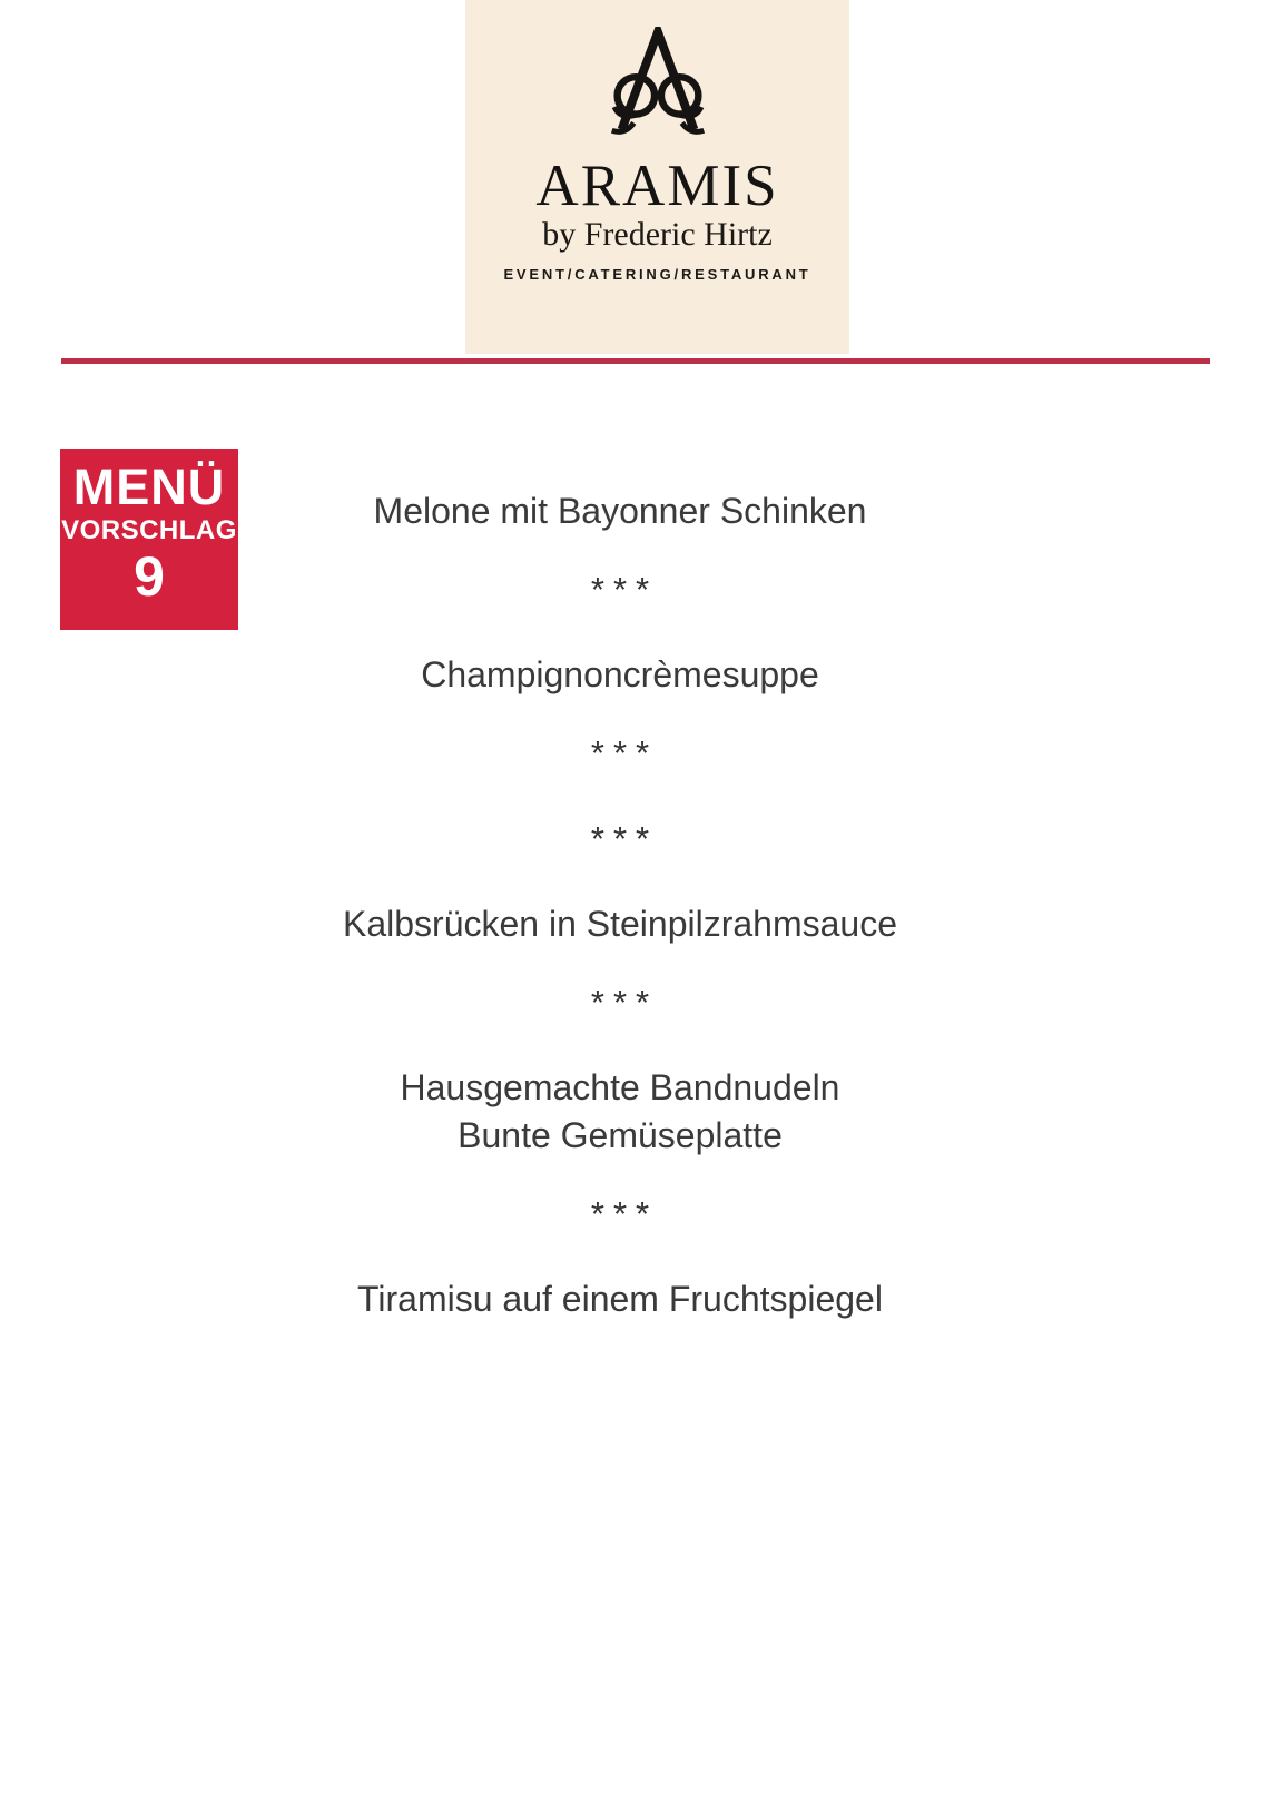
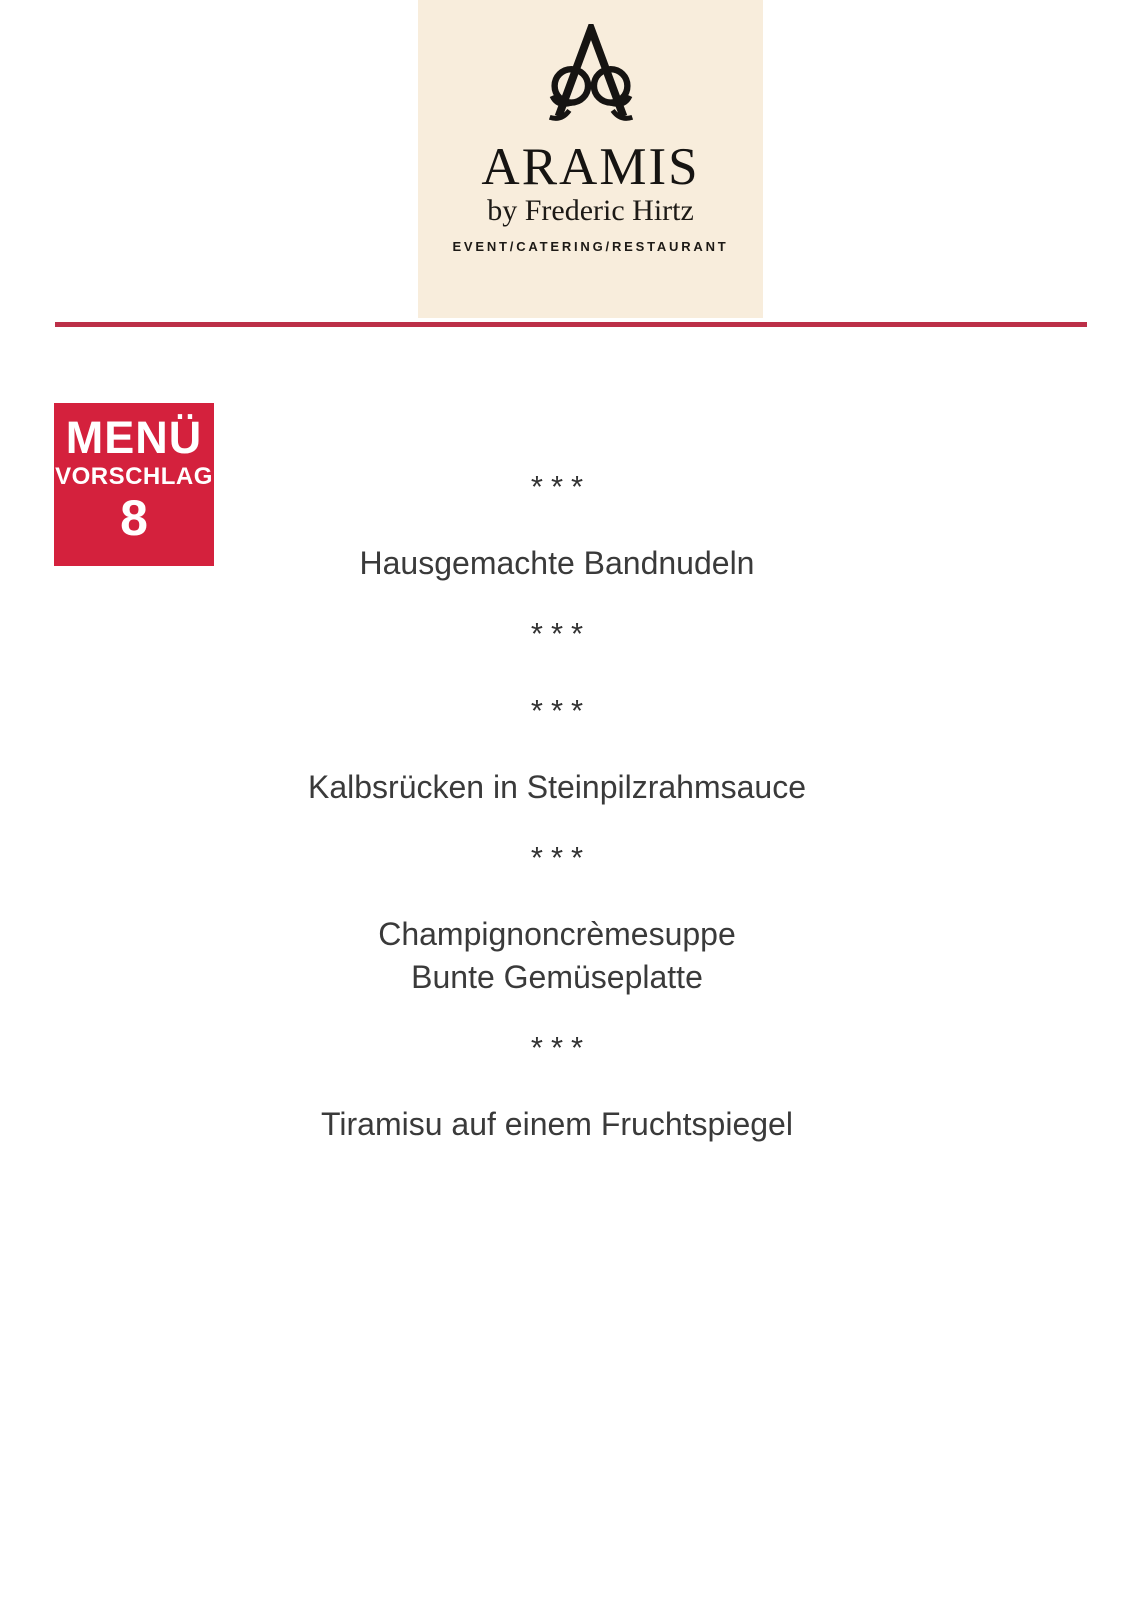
  ARAMIS
  by Frederic Hirtz
  EVENT/CATERING/RESTAURANT
  MENÜ
  VORSCHLAG
- 9
+ 8
- Melone mit Bayonner Schinken
  ***
- Champignoncrèmesuppe
+ Hausgemachte Bandnudeln
  ***
  ***
  Kalbsrücken in Steinpilzrahmsauce
  ***
- Hausgemachte Bandnudeln
+ Champignoncrèmesuppe
  Bunte Gemüseplatte
  ***
  Tiramisu auf einem Fruchtspiegel
